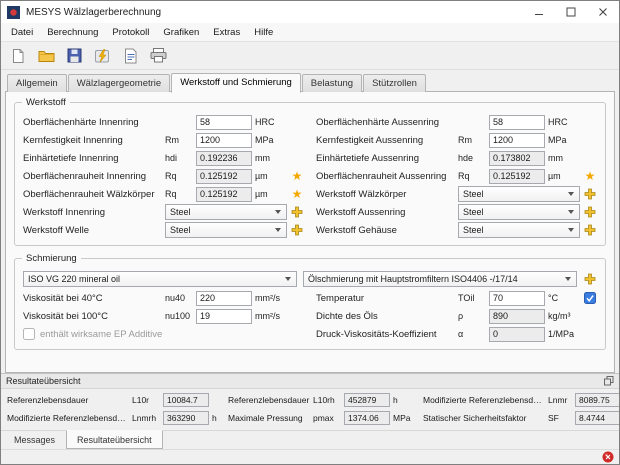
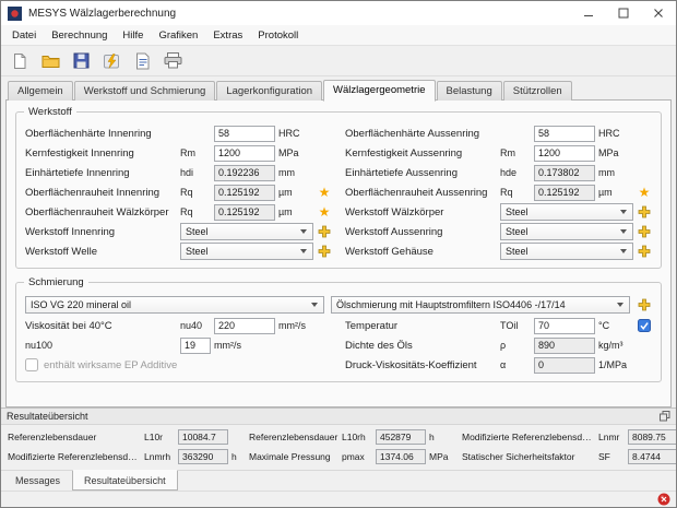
  MESYS Wälzlagerberechnung
  Datei
  Berechnung
- Protokoll
+ Hilfe
  Grafiken
  Extras
- Hilfe
+ Protokoll
  Allgemein
- Wälzlagergeometrie
+ Werkstoff und Schmierung
+ Lagerkonfiguration
- Werkstoff und Schmierung
+ Wälzlagergeometrie
  Belastung
  Stützrollen
  Werkstoff
  Oberflächenhärte Innenring
  58
  HRC
  Kernfestigkeit Innenring
  Rm
  1200
  MPa
  Einhärtetiefe Innenring
  hdi
  0.192236
  mm
  Oberflächenrauheit Innenring
  Rq
  0.125192
  µm
  ★
  Oberflächenrauheit Wälzkörper
  Rq
  0.125192
  µm
  ★
  Werkstoff Innenring
  Steel
  Werkstoff Welle
  Steel
  Oberflächenhärte Aussenring
  58
  HRC
  Kernfestigkeit Aussenring
  Rm
  1200
  MPa
  Einhärtetiefe Aussenring
  hde
  0.173802
  mm
  Oberflächenrauheit Aussenring
  Rq
  0.125192
  µm
  ★
  Werkstoff Wälzkörper
  Steel
  Werkstoff Aussenring
  Steel
  Werkstoff Gehäuse
  Steel
  Schmierung
  ISO VG 220 mineral oil
  Ölschmierung mit Hauptstromfiltern ISO4406 -/17/14
  Viskosität bei 40°C
  nu40
  220
  mm²/s
- Viskosität bei 100°C
  nu100
  19
  mm²/s
  enthält wirksame EP Additive
  Temperatur
  TOil
  70
  °C
  Dichte des Öls
  ρ
  890
  kg/m³
  Druck-Viskositäts-Koeffizient
  α
  0
  1/MPa
  Resultateübersicht
  Referenzlebensdauer
  L10r
  10084.7
  Referenzlebensdauer
  L10rh
  452879
  h
  Modifizierte Referenzlebensdaue
  Lnmr
  8089.75
  Modifizierte Referenzlebensdaue
  Lnmrh
  363290
  h
  Maximale Pressung
  pmax
  1374.06
  MPa
  Statischer Sicherheitsfaktor
  SF
  8.4744
  Messages
  Resultateübersicht
